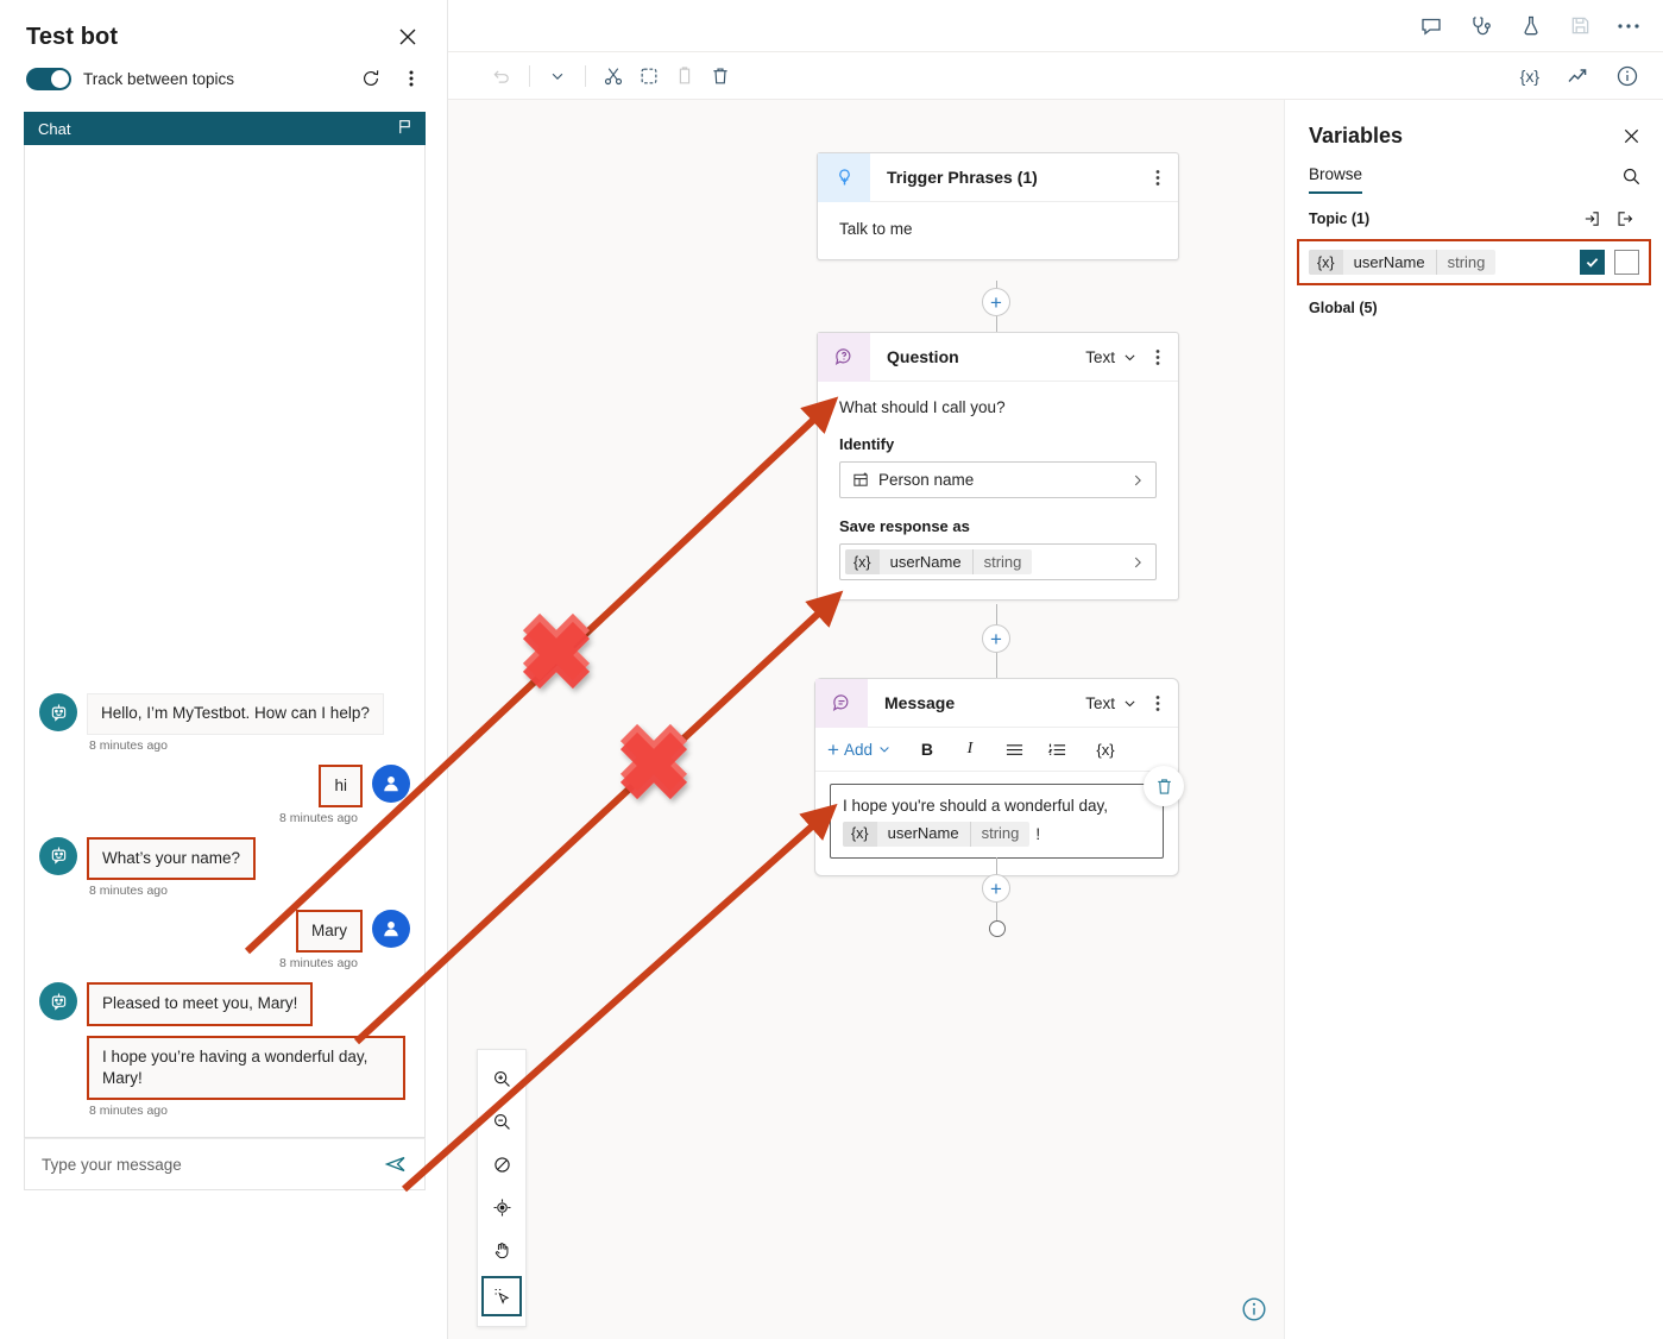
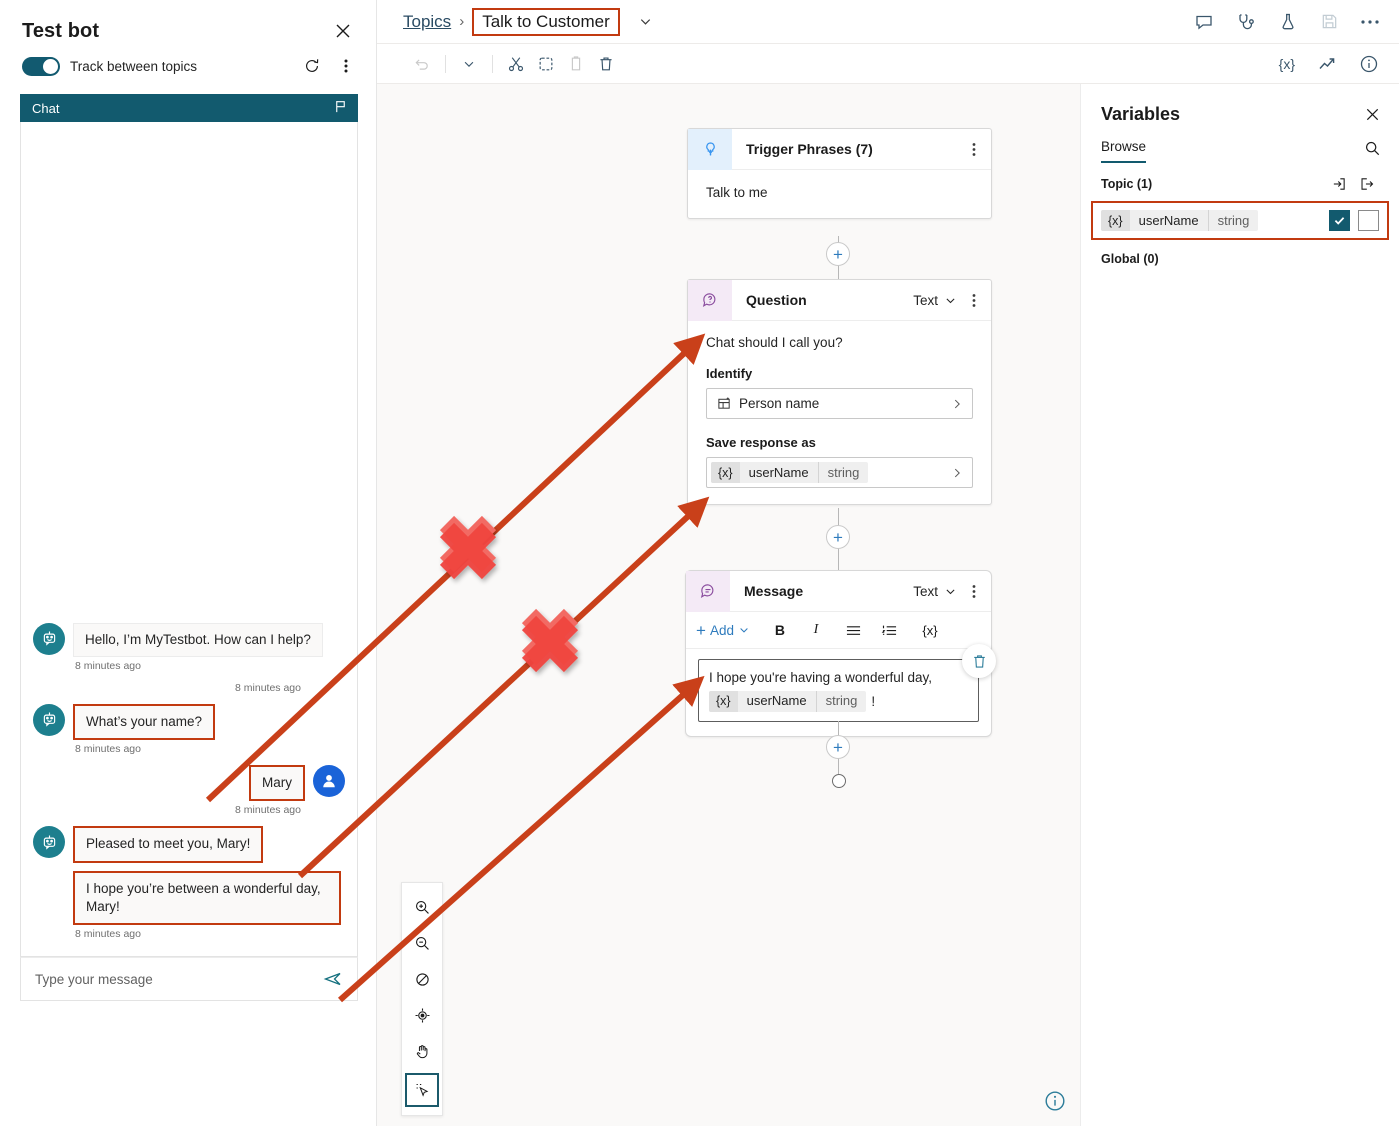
  Test bot
  Track between topics
  Chat
  Hello, I’m MyTestbot. How can I help?
  8 minutes ago
- hi
  8 minutes ago
  What’s your name?
  8 minutes ago
  Mary
  8 minutes ago
  Pleased to meet you, Mary!
- I hope you’re having a wonderful day, Mary!
+ I hope you’re between a wonderful day, Mary!
  8 minutes ago
  Type your message
+ Topics
+ ›
+ Talk to Customer
  {x}
- Trigger Phrases (1)
+ Trigger Phrases (7)
  Talk to me
  +
  Question
  Text
- What should I call you?
+ Chat should I call you?
  Identify
  Person name
  Save response as
  {x}
  userName
  string
  +
  Message
  Text
  +
  Add
  B
  I
  {x}
- I hope you're should a wonderful day,
+ I hope you're having a wonderful day,
  {x}
  userName
  string
  !
  +
  Variables
  Browse
  Topic (1)
  {x}
  userName
  string
- Global (5)
+ Global (0)
